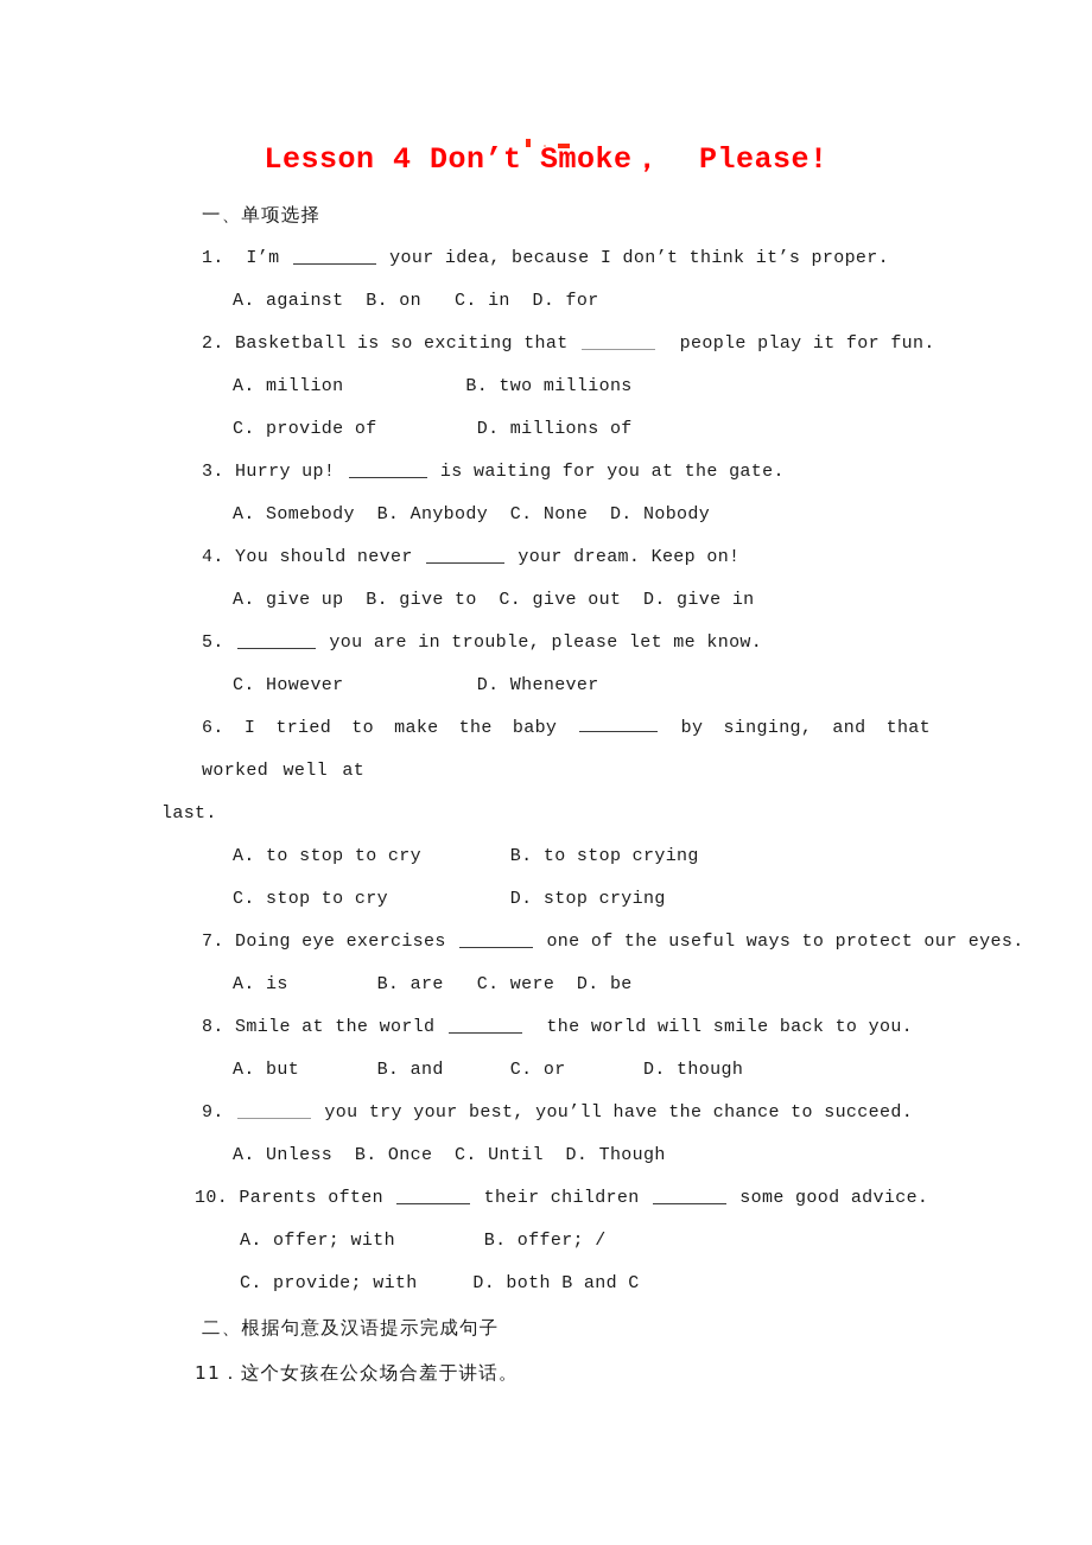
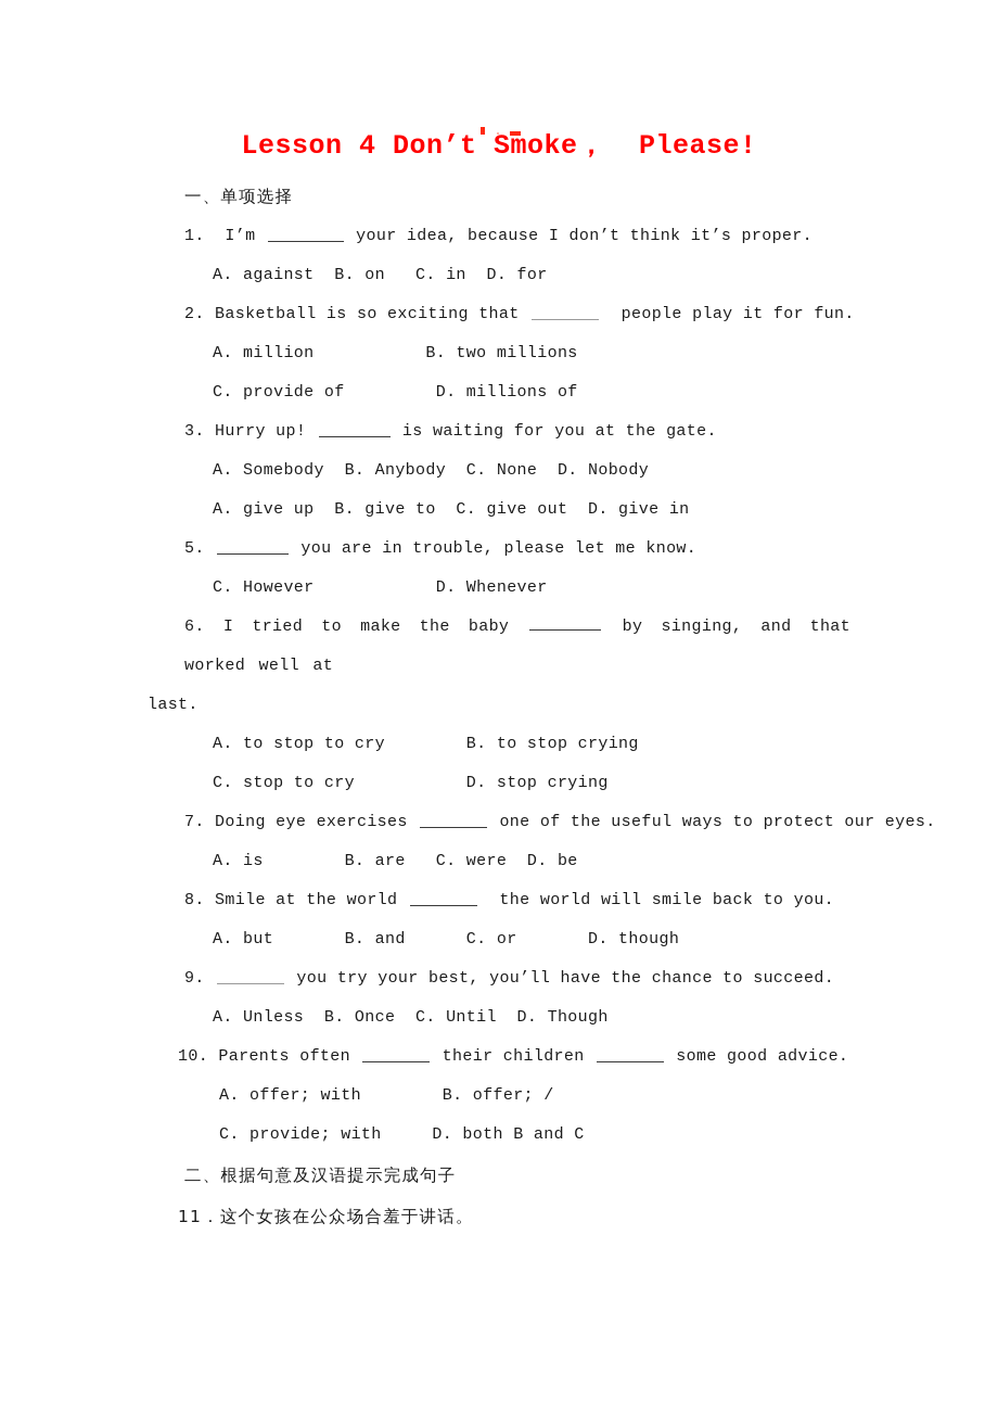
  Lesson 4 Don’t Smoke， Please!
  一、单项选择
  1. I’m your idea, because I don’t think it’s proper.
  A. against B. on C. in D. for
  2. Basketball is so exciting that people play it for fun.
  A. million B. two millions
  C. provide of D. millions of
  3. Hurry up! is waiting for you at the gate.
  A. Somebody B. Anybody C. None D. Nobody
- 4. You should never your dream. Keep on!
  A. give up B. give to C. give out D. give in
  5. you are in trouble, please let me know.
  C. However D. Whenever
  6. I tried to make the baby by singing, and that worked well at
  last.
  A. to stop to cry B. to stop crying
  C. stop to cry D. stop crying
  7. Doing eye exercises one of the useful ways to protect our eyes.
  A. is B. are C. were D. be
  8. Smile at the world the world will smile back to you.
  A. but B. and C. or D. though
  9. you try your best, you’ll have the chance to succeed.
  A. Unless B. Once C. Until D. Though
  10. Parents often their children some good advice.
  A. offer; with B. offer; /
  C. provide; with D. both B and C
  二、根据句意及汉语提示完成句子
  11．这个女孩在公众场合羞于讲话。
